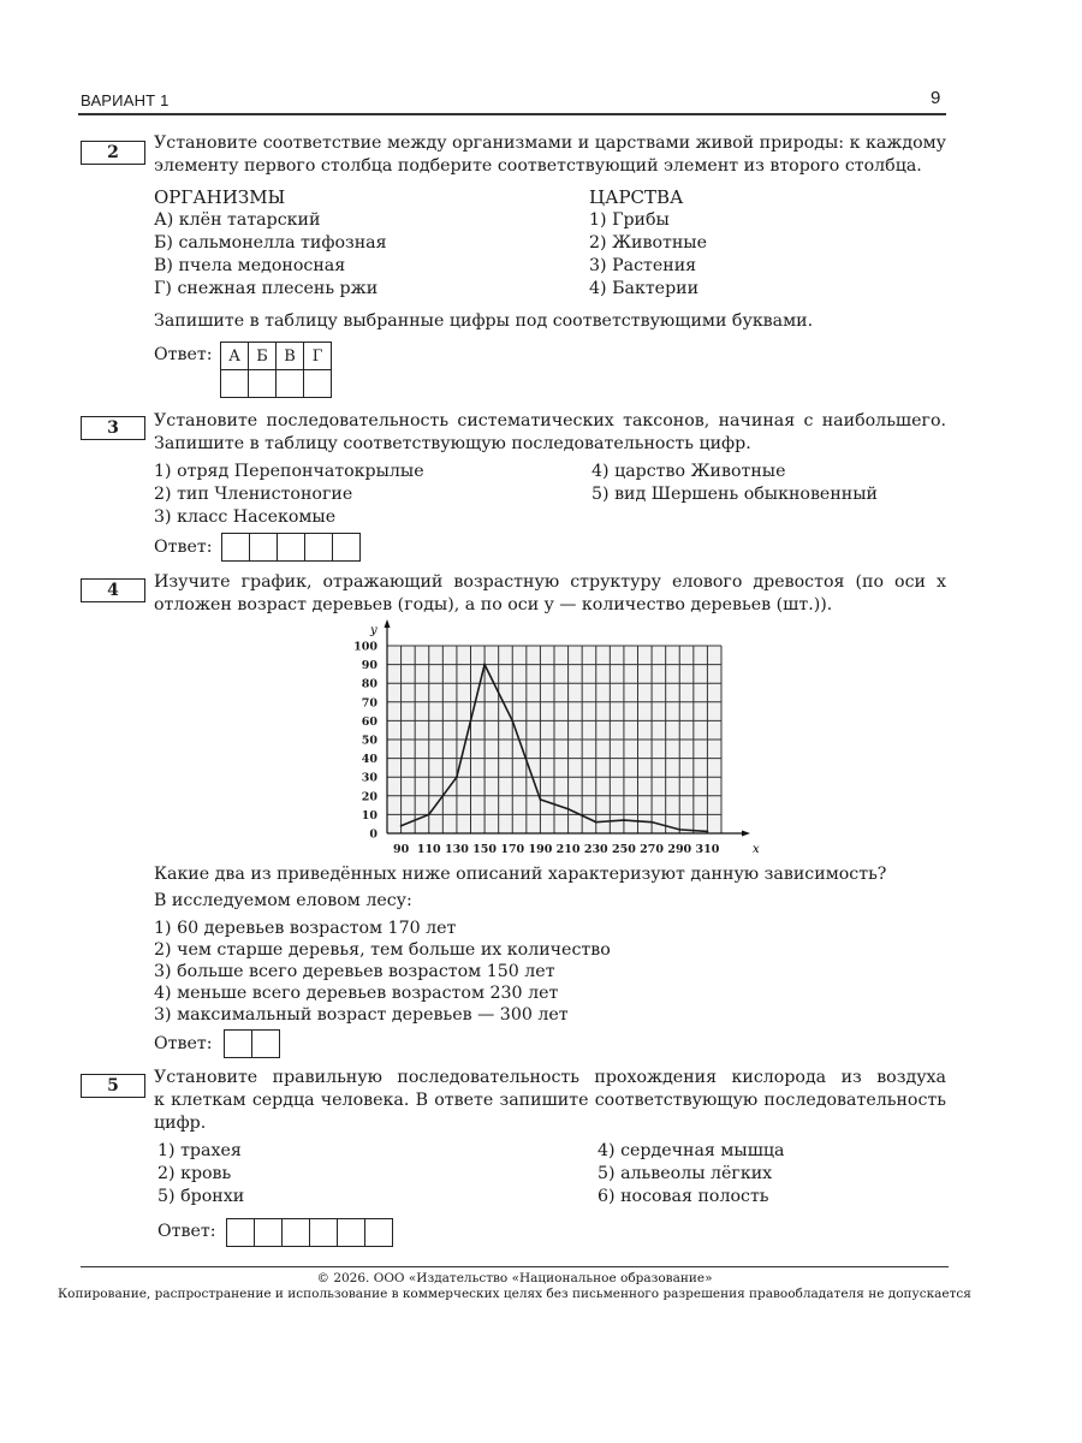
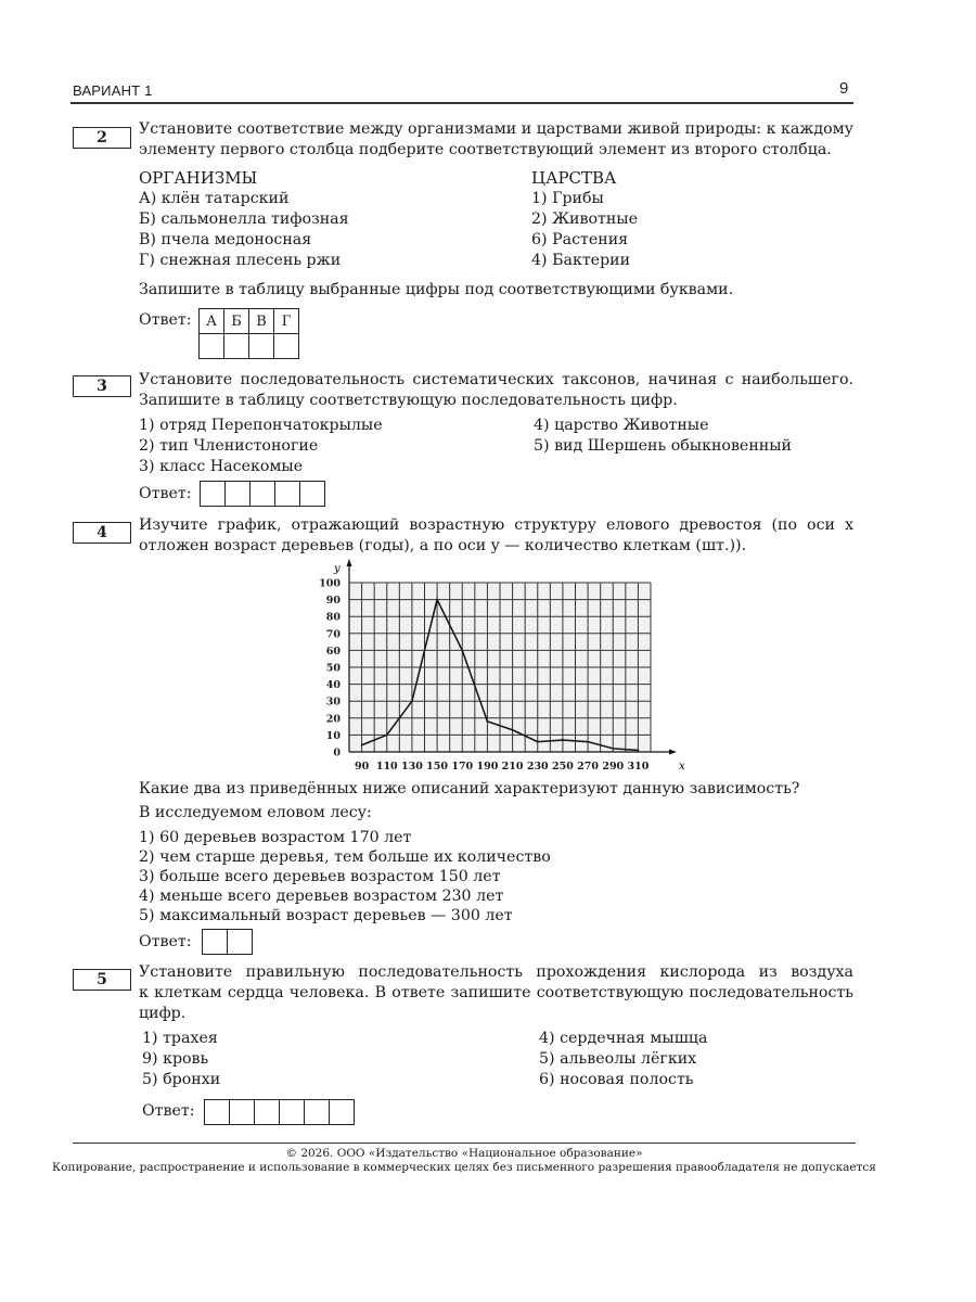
  ВАРИАНТ 1
  9
  2
  Установите соответствие между организмами и царствами живой природы: к каждому
  элементу первого столбца подберите соответствующий элемент из второго столбца.
  ОРГАНИЗМЫ
  А) клён татарский
  Б) сальмонелла тифозная
  В) пчела медоносная
  Г) снежная плесень ржи
  ЦАРСТВА
  1) Грибы
  2) Животные
- 3) Растения
+ 6) Растения
  4) Бактерии
  Запишите в таблицу выбранные цифры под соответствующими буквами.
  Ответ:
  А	Б	В	Г
  3
  Установите последовательность систематических таксонов, начиная с наибольшего.
  Запишите в таблицу соответствующую последовательность цифр.
  1) отряд Перепончатокрылые
  2) тип Членистоногие
  3) класс Насекомые
  4) царство Животные
  5) вид Шершень обыкновенный
  Ответ:
  4
  Изучите график, отражающий возрастную структуру елового древостоя (по оси x
- отложен возраст деревьев (годы), а по оси y — количество деревьев (шт.)).
+ отложен возраст деревьев (годы), а по оси y — количество клеткам (шт.)).
  0
  10
  20
  30
  40
  50
  60
  70
  80
  90
  100
  90
  110
  130
  150
  170
  190
  210
  230
  250
  270
  290
  310
  y
  x
  Какие два из приведённых ниже описаний характеризуют данную зависимость?
  В исследуемом еловом лесу:
  1) 60 деревьев возрастом 170 лет
  2) чем старше деревья, тем больше их количество
  3) больше всего деревьев возрастом 150 лет
  4) меньше всего деревьев возрастом 230 лет
- 3) максимальный возраст деревьев — 300 лет
+ 5) максимальный возраст деревьев — 300 лет
  Ответ:
  5
  Установите правильную последовательность прохождения кислорода из воздуха
  к клеткам сердца человека. В ответе запишите соответствующую последовательность
  цифр.
  1) трахея
- 2) кровь
+ 9) кровь
  5) бронхи
  4) сердечная мышца
  5) альвеолы лёгких
  6) носовая полость
  Ответ:
  © 2026. ООО «Издательство «Национальное образование»
  Копирование, распространение и использование в коммерческих целях без письменного разрешения правообладателя не допускается
